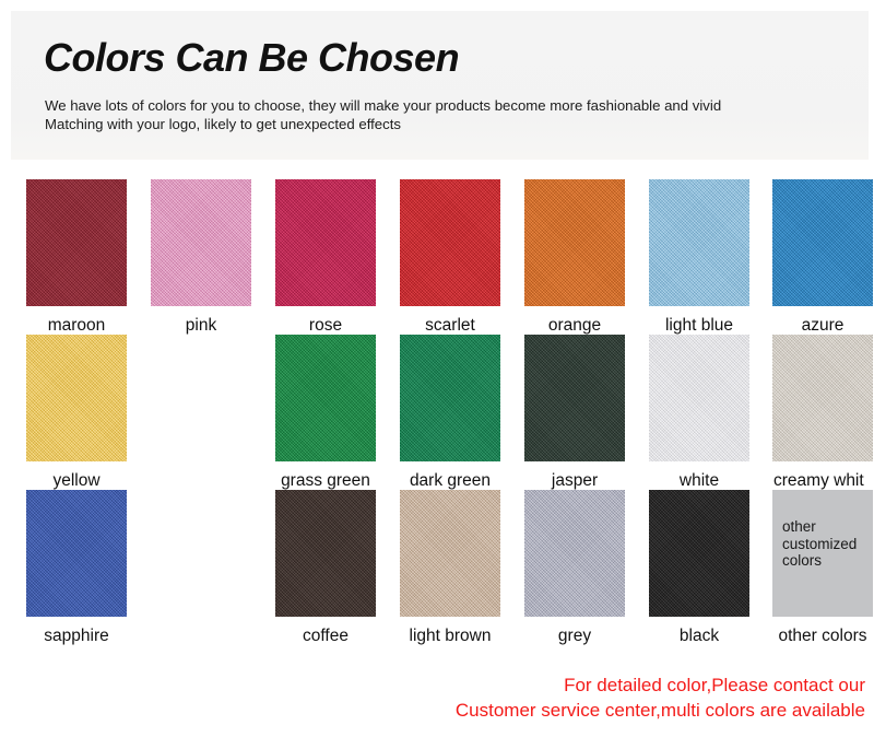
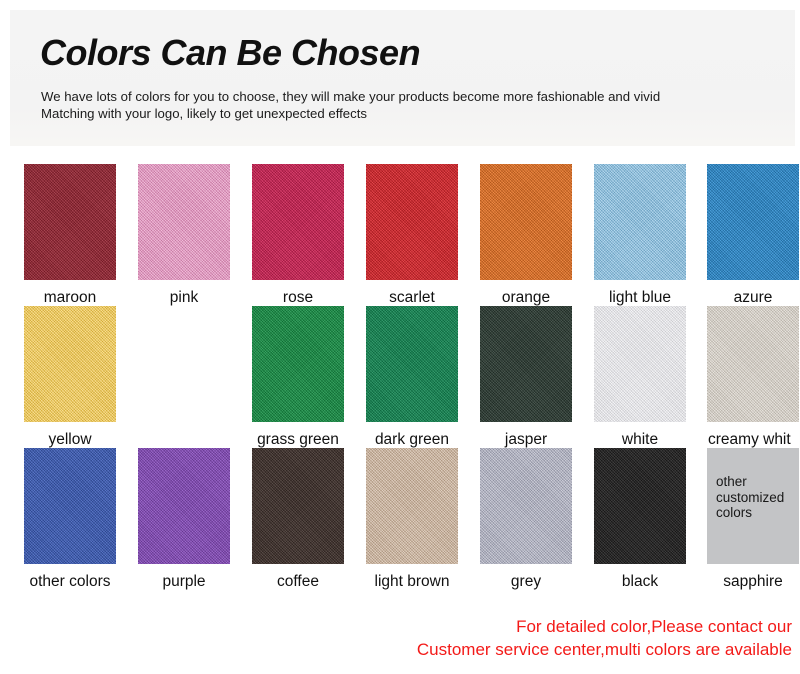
  Colors Can Be Chosen
  We have lots of colors for you to choose, they will make your products become more fashionable and vivid
  Matching with your logo, likely to get unexpected effects
  maroon
  pink
  rose
  scarlet
  orange
  light blue
  azure
  yellow
  grass green
  dark green
  jasper
  white
  creamy whit
- sapphire
+ other colors
+ purple
  coffee
  light brown
  grey
  black
  other
  customized
  colors
- other colors
+ sapphire
  For detailed color,Please contact our
  Customer service center,multi colors are available
